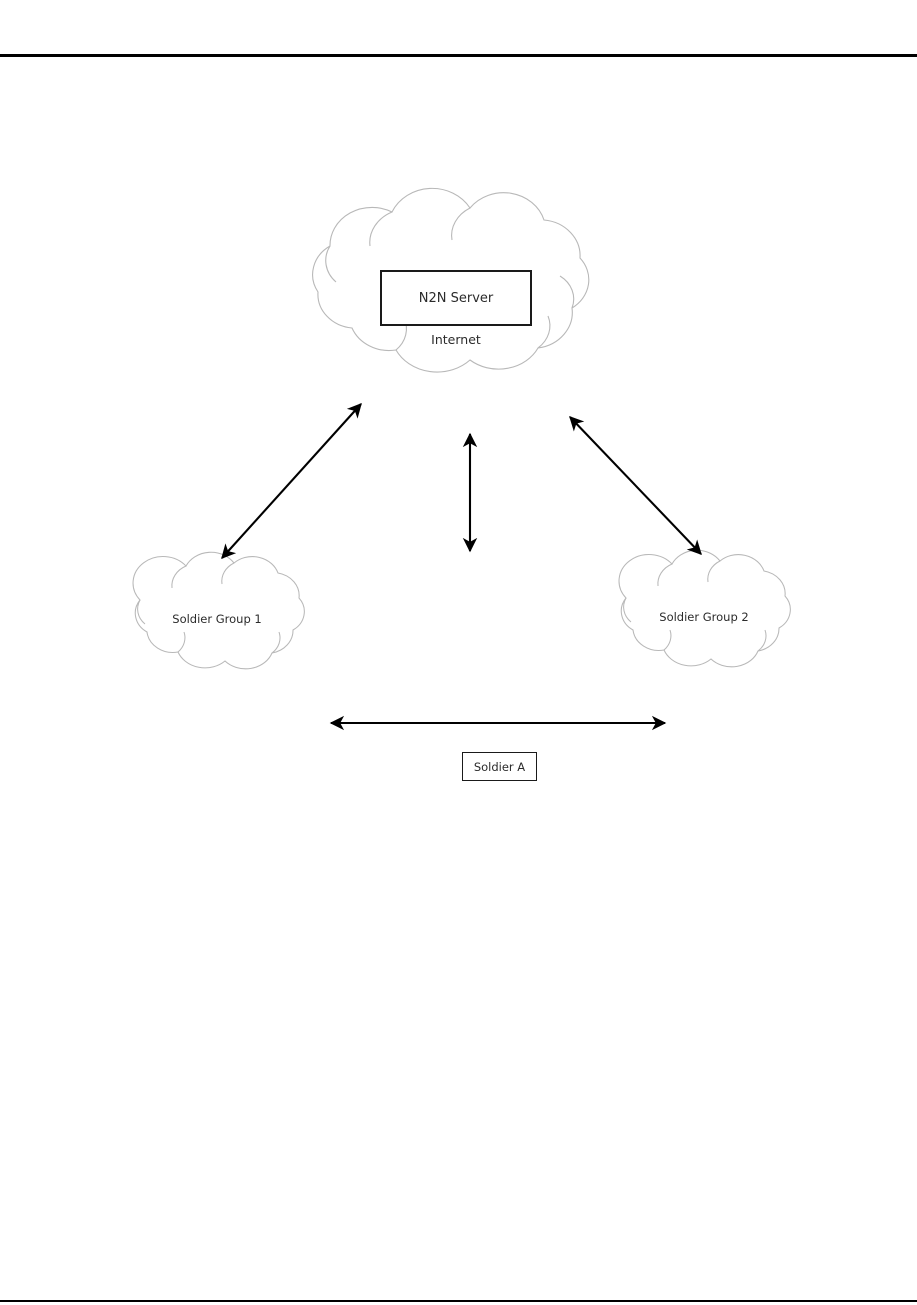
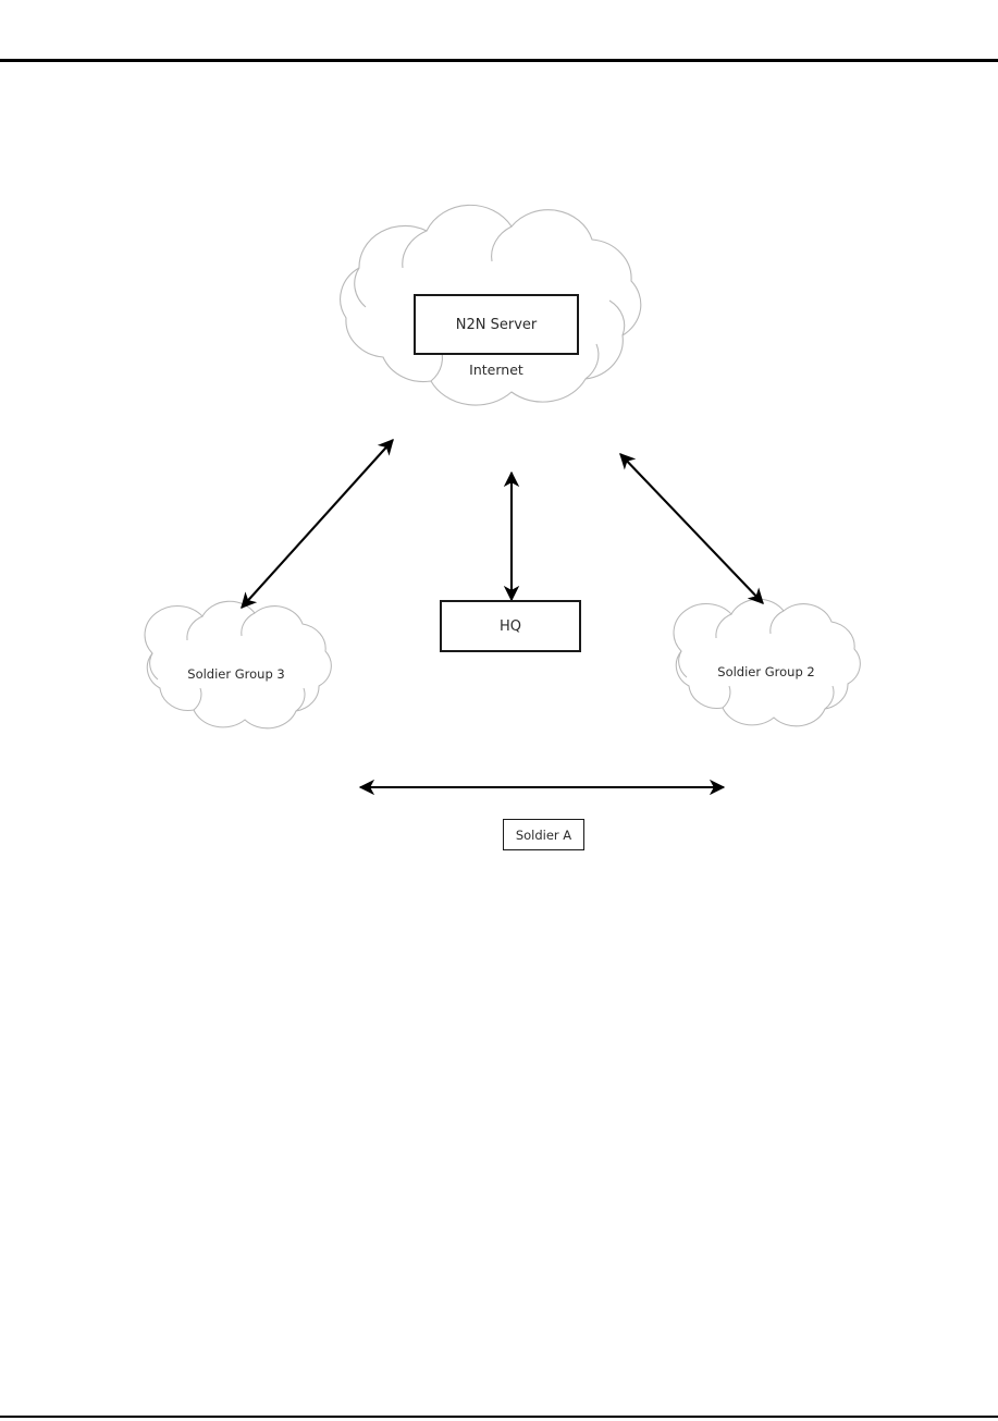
  N2N Server
  Internet
+ HQ
- Soldier Group 1
+ Soldier Group 3
  Soldier Group 2
  Soldier A
